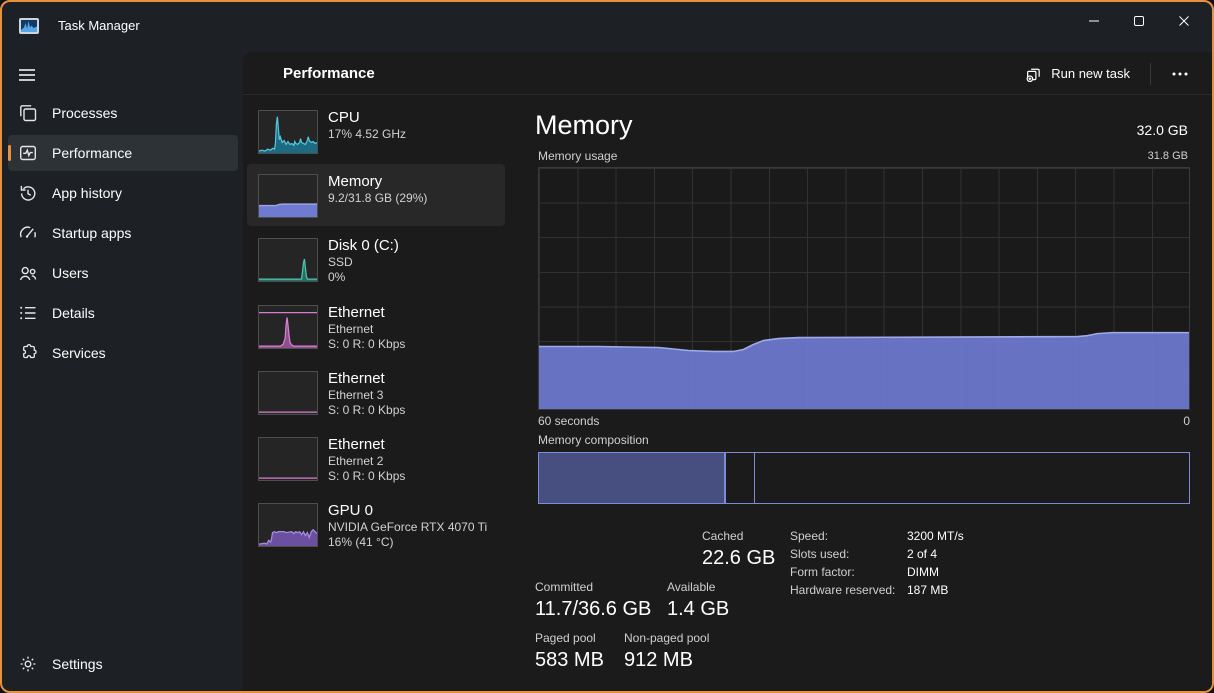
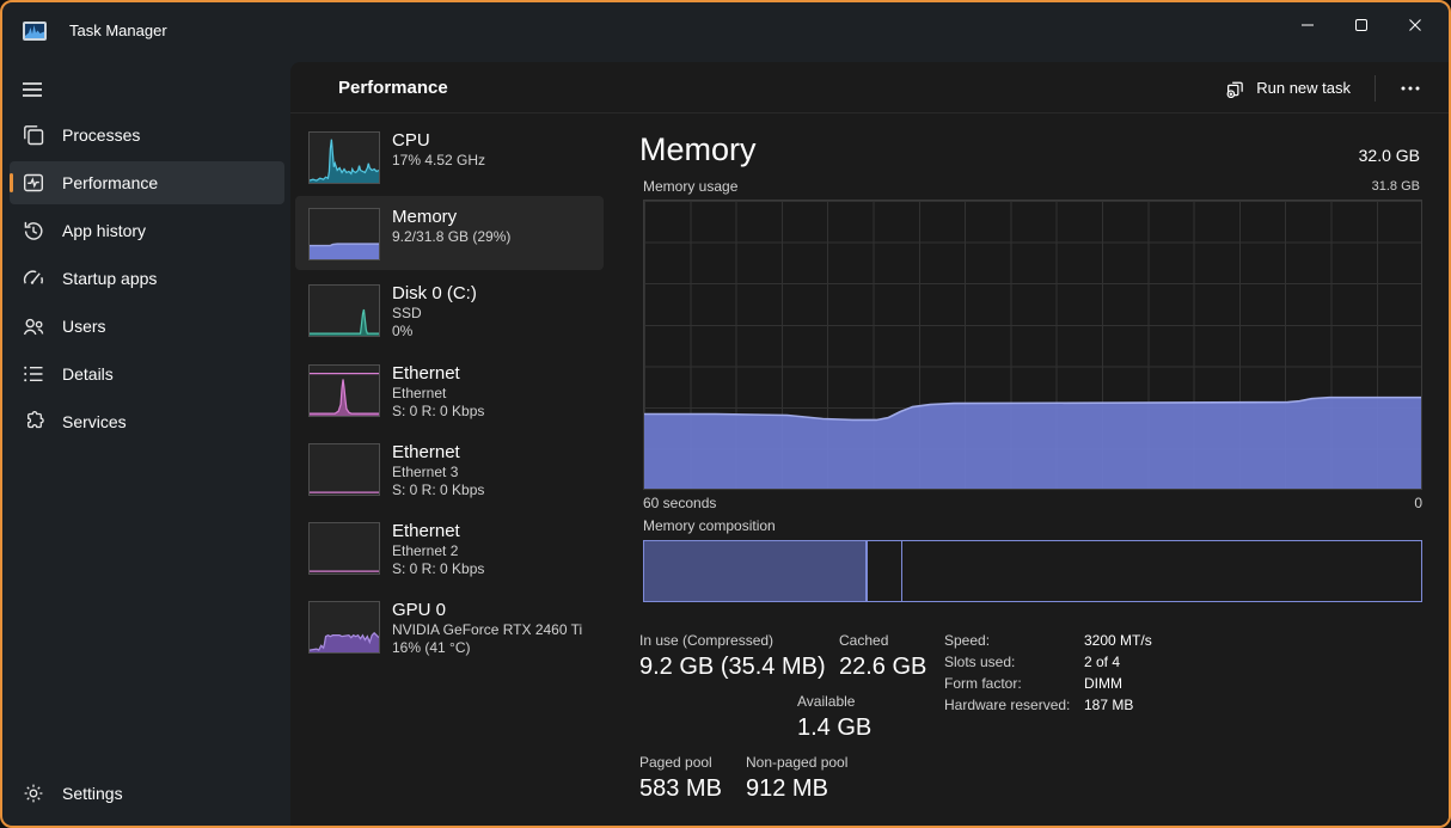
  Task Manager
  Processes
  Performance
  App history
  Startup apps
  Users
  Details
  Services
  Settings
  Performance
  Run new task
  CPU
  17% 4.52 GHz
  Memory
  9.2/31.8 GB (29%)
  Disk 0 (C:)
  SSD
  0%
  Ethernet
  Ethernet
  S: 0 R: 0 Kbps
  Ethernet
  Ethernet 3
  S: 0 R: 0 Kbps
  Ethernet
  Ethernet 2
  S: 0 R: 0 Kbps
  GPU 0
- NVIDIA GeForce RTX 4070 Ti
+ NVIDIA GeForce RTX 2460 Ti
  16% (41 °C)
  Memory
  32.0 GB
  Memory usage
  31.8 GB
  60 seconds
  0
  Memory composition
+ In use (Compressed)
+ 9.2 GB (35.4 MB)
  Cached
  22.6 GB
- Committed
- 11.7/36.6 GB
  Available
  1.4 GB
  Paged pool
  583 MB
  Non-paged pool
  912 MB
  Speed:
  3200 MT/s
  Slots used:
  2 of 4
  Form factor:
  DIMM
  Hardware reserved:
  187 MB
